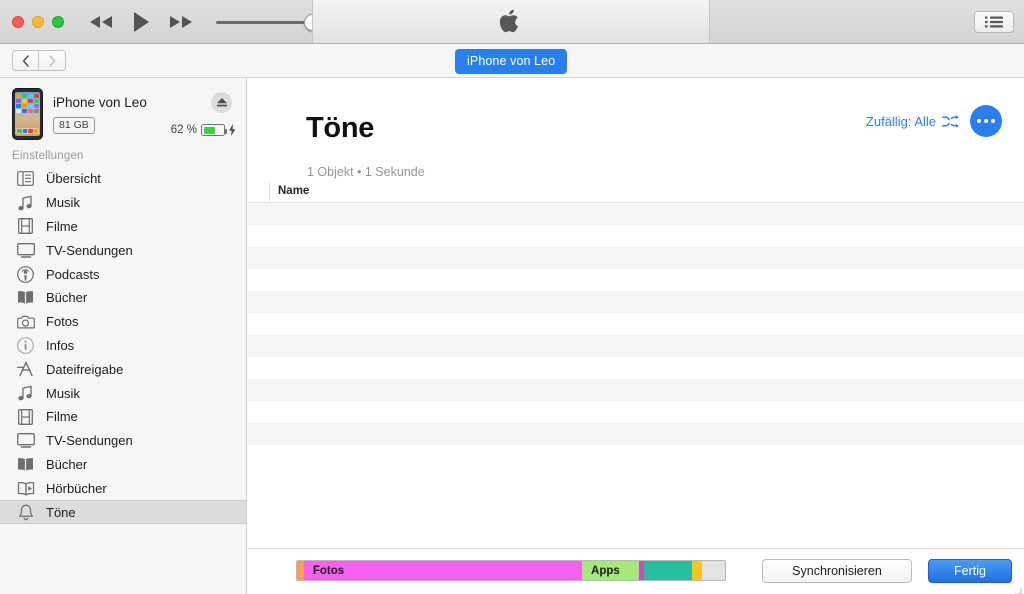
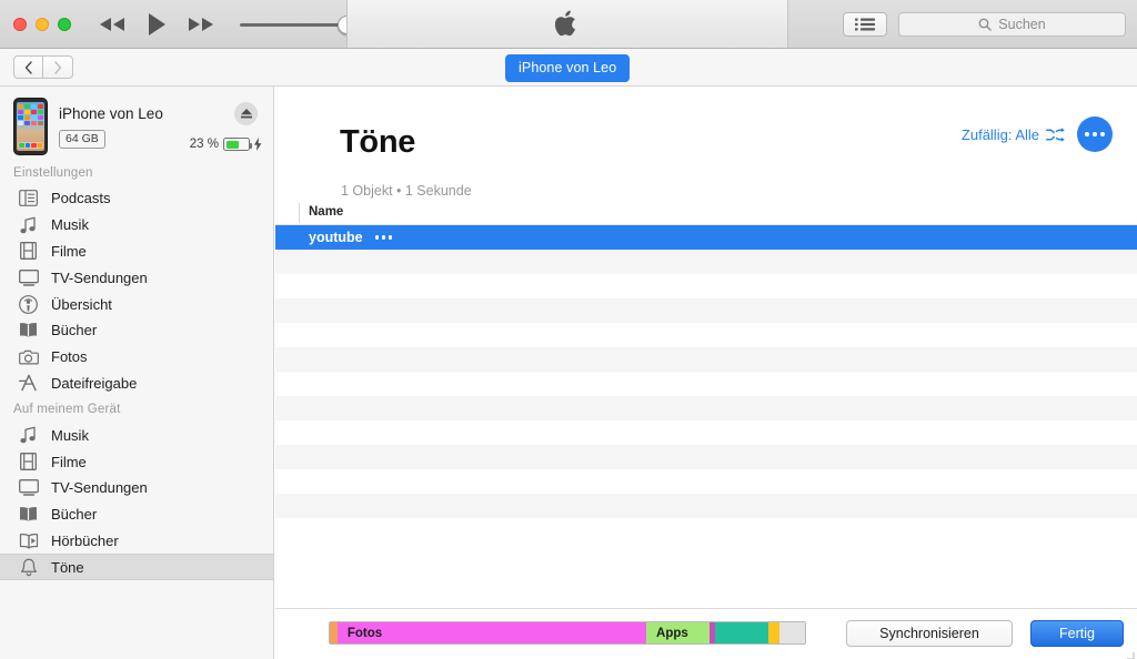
+ Suchen
  iPhone von Leo
  iPhone von Leo
- 81 GB
+ 64 GB
- 62 %
+ 23 %
  Einstellungen
- Übersicht
+ Podcasts
  Musik
  Filme
  TV-Sendungen
- Podcasts
+ Übersicht
  Bücher
  Fotos
- Infos
  Dateifreigabe
+ Auf meinem Gerät
  Musik
  Filme
  TV-Sendungen
  Bücher
  Hörbücher
  Töne
  Töne
  1 Objekt • 1 Sekunde
  Zufällig: Alle
  Name
+ youtube
  Fotos
  Apps
  Synchronisieren
  Fertig
